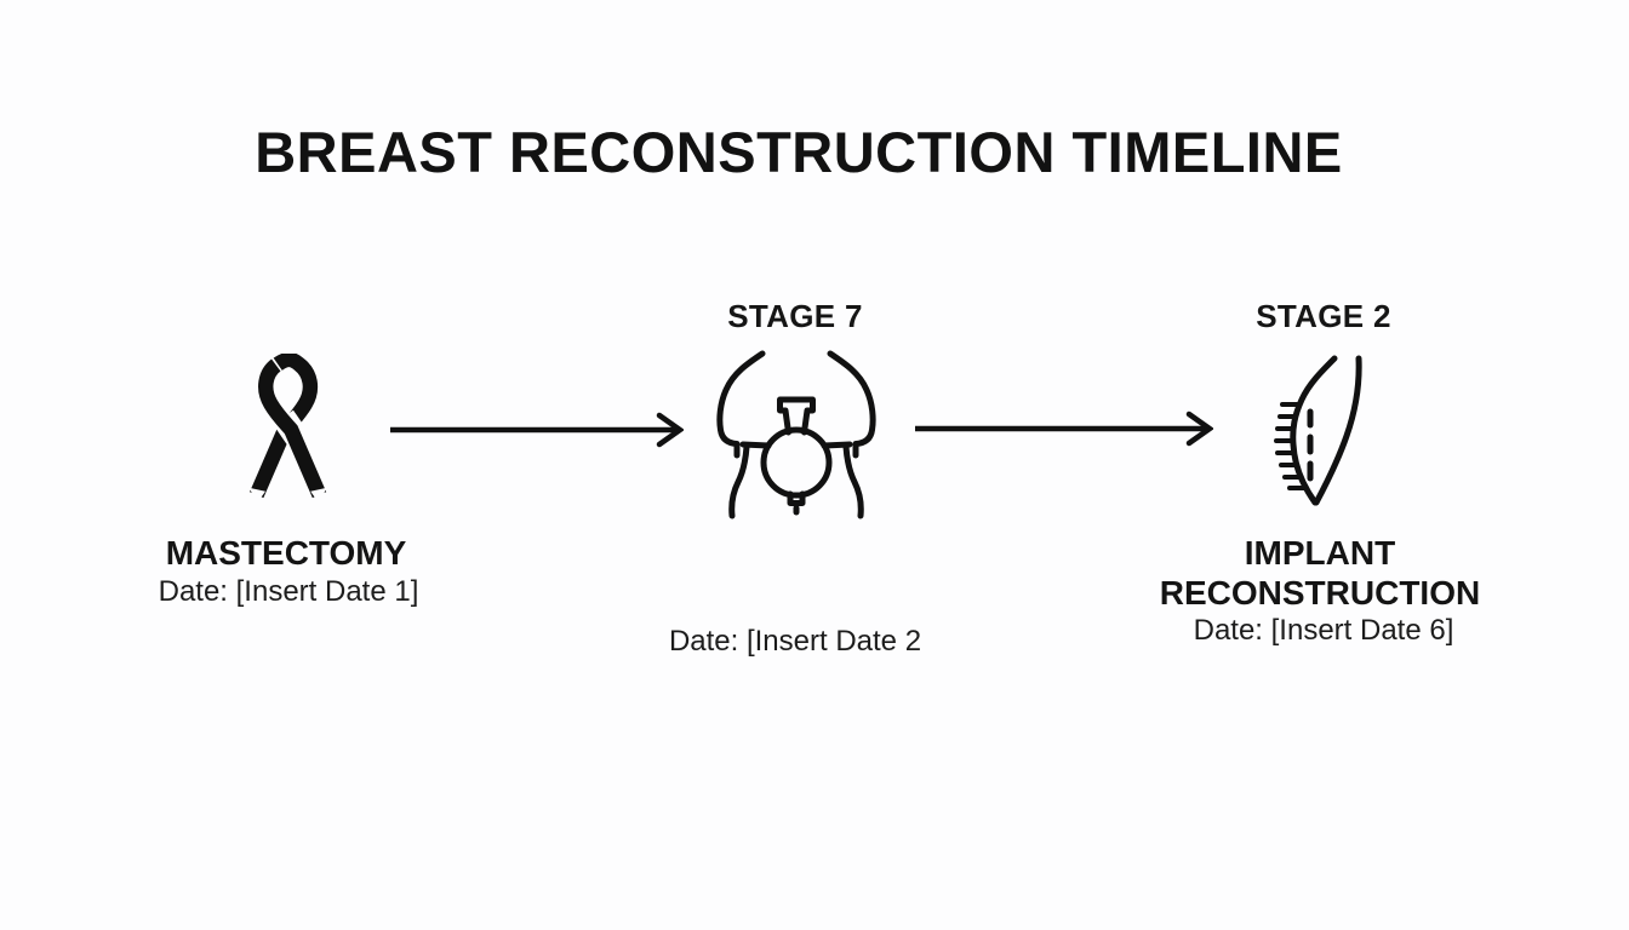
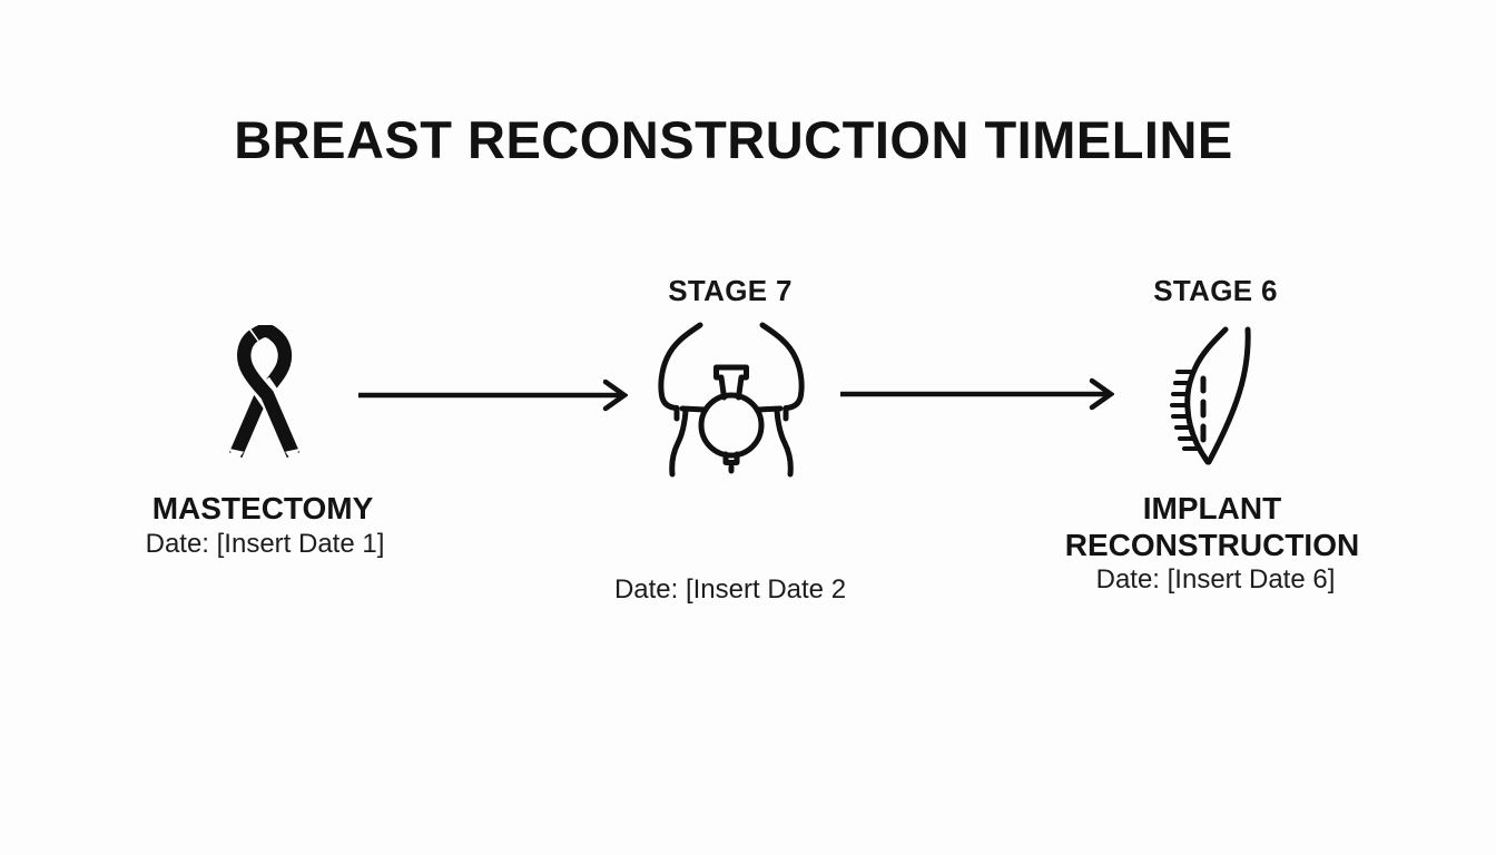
  BREAST RECONSTRUCTION TIMELINE
  MASTECTOMY
  Date: [Insert Date 1]
  STAGE 7
  Date: [Insert Date 2
- STAGE 2
+ STAGE 6
  IMPLANT RECONSTRUCTION
  Date: [Insert Date 6]
